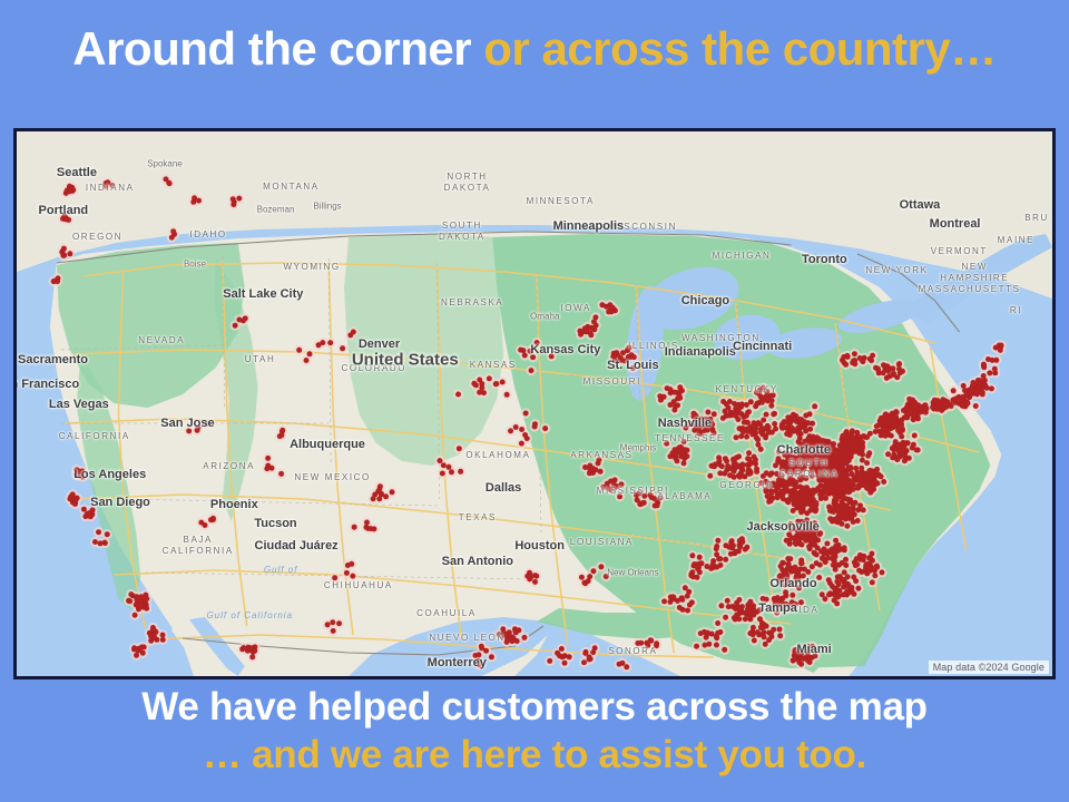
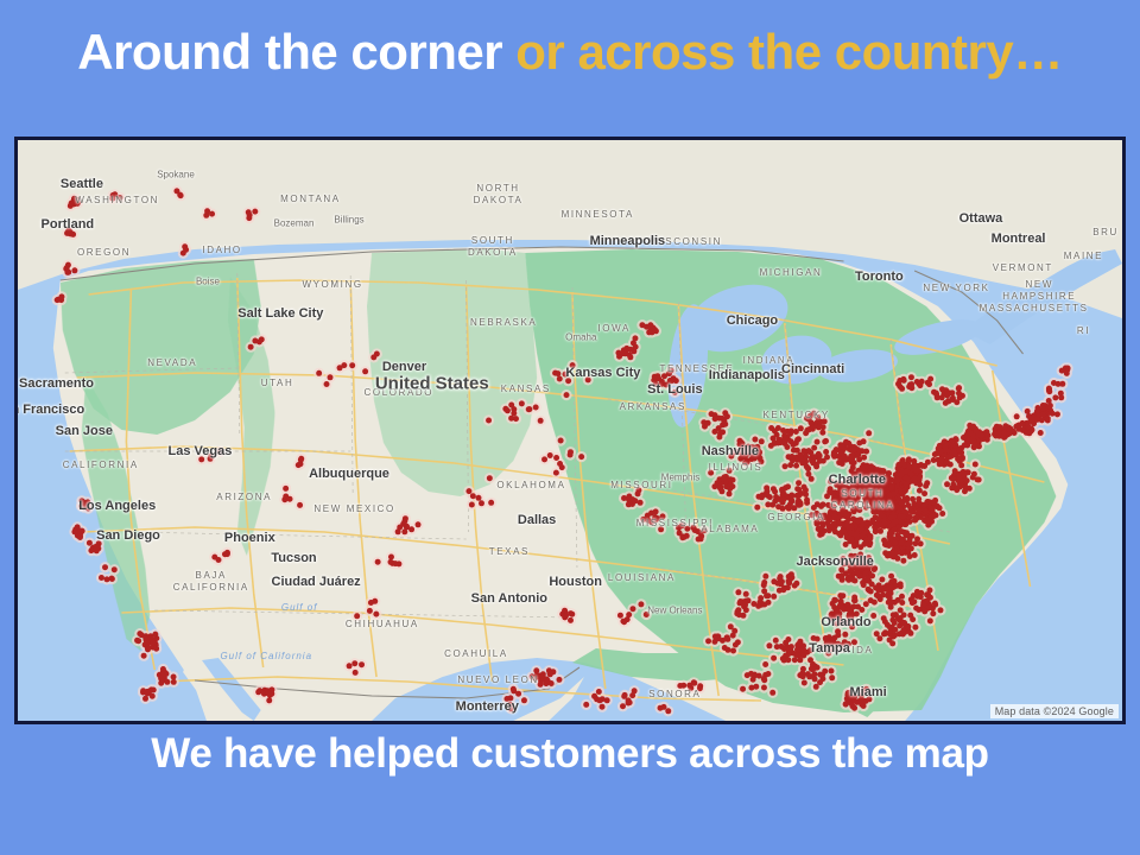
  Around the corner or across the country…
- INDIANA
+ WASHINGTON
  MONTANA
  NORTH
  DAKOTA
  MINNESOTA
  OREGON
  IDAHO
  SOUTH
  DAKOTA
  WISCONSIN
  MICHIGAN
  VERMONT
  NEW
  HAMPSHIRE
  MAINE
  WYOMING
  NEBRASKA
  IOWA
  NEW YORK
  MASSACHUSETTS
  RI
  NEVADA
  UTAH
  COLORADO
  KANSAS
- ILLINOIS
+ TENNESSEE
- WASHINGTON
+ INDIANA
- MISSOURI
+ ARKANSAS
  KENTUCKY
  CALIFORNIA
  ARIZONA
  NEW MEXICO
  OKLAHOMA
- ARKANSAS
+ MISSOURI
- TENNESSEE
+ ILLINOIS
  MISSISSIPPI
  ALABAMA
  GEORGIA
  SOUTH
  CAROLINA
  TEXAS
  LOUISIANA
  FLORIDA
  BAJA
  CALIFORNIA
  Gulf of
  CHIHUAHUA
  COAHUILA
  NUEVO LEON
  Gulf of California
  SONORA
  BRU
  Seattle
  Spokane
  Portland
  Boise
  Bozeman
  Billings
  Minneapolis
  Ottawa
  Montreal
  Toronto
  Chicago
  Salt Lake City
  Omaha
  Denver
  Sacramento
  Francisco
- Las Vegas
+ San Jose
  Kansas City
  St. Louis
  Indianapolis
  Cincinnati
- San Jose
+ Las Vegas
  Albuquerque
  Los Angeles
  San Diego
  Phoenix
  Tucson
  Ciudad Juárez
  Nashville
  Memphis
  Charlotte
  Dallas
  Houston
  San Antonio
  New Orleans
  Jacksonville
  Orlando
  Tampa
  Miami
  Monterrey
  United States
  Map data ©2024 Google
  We have helped customers across the map
- … and we are here to assist you too.
